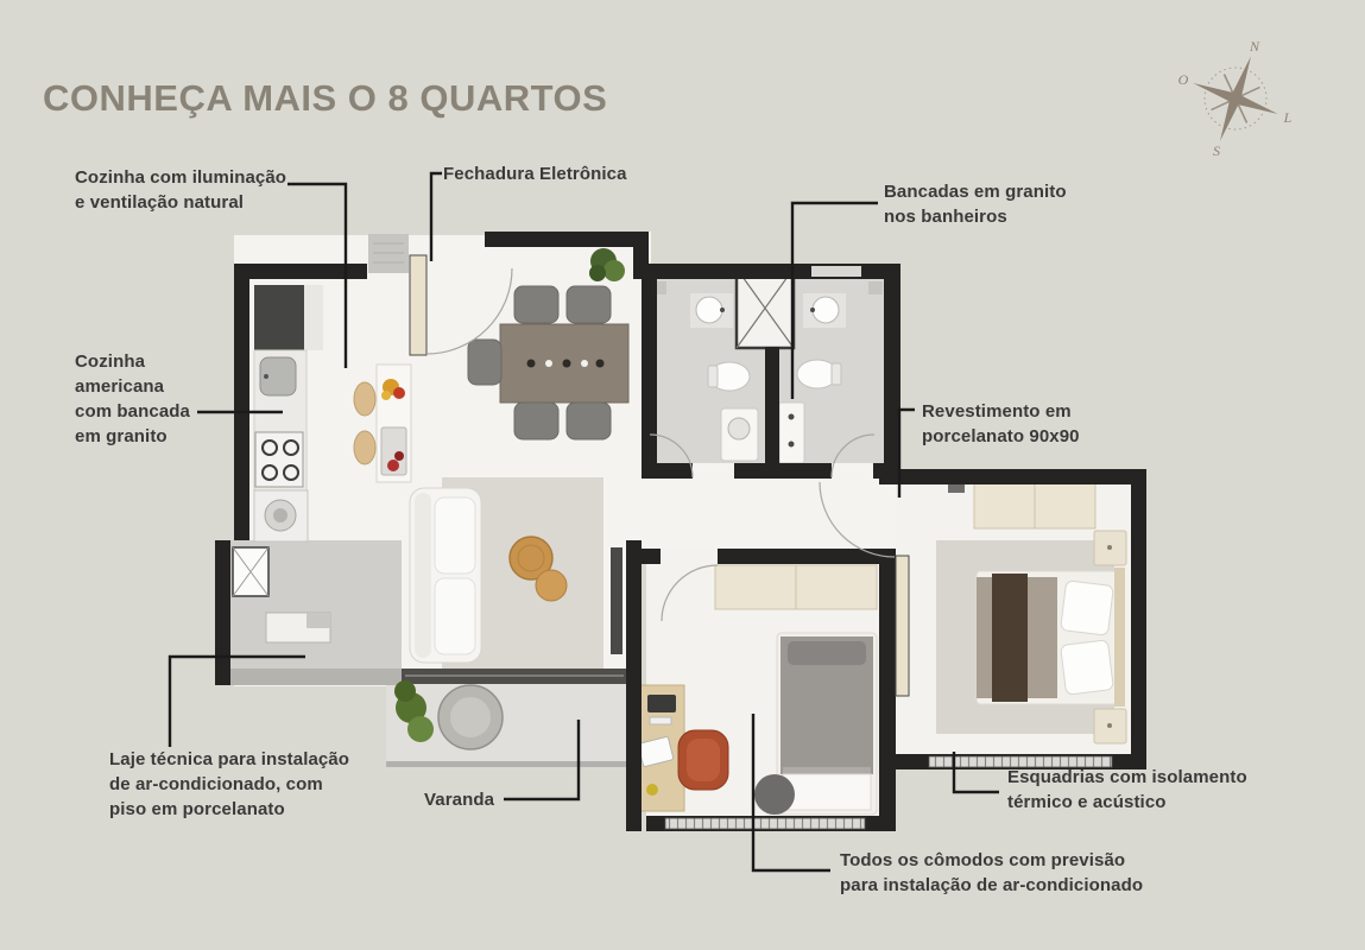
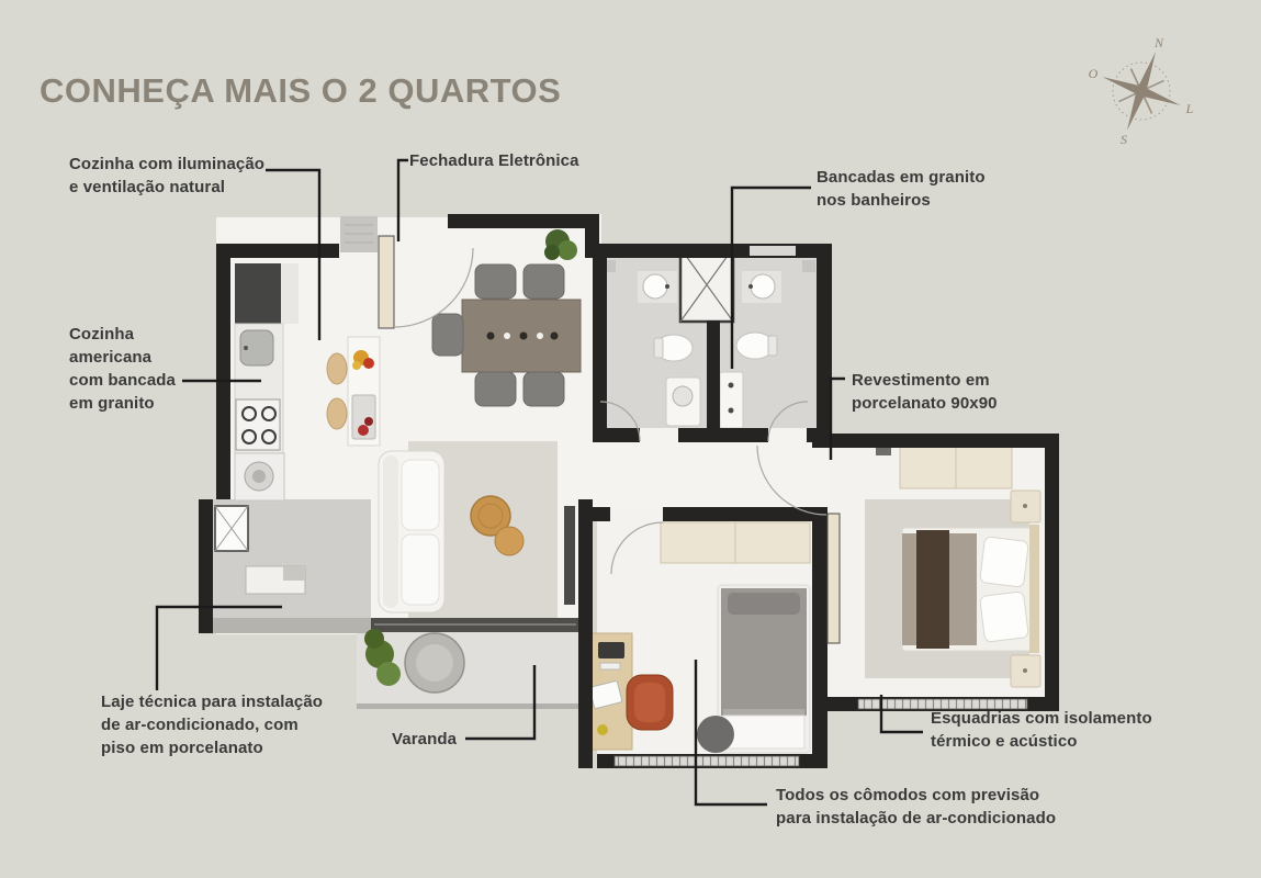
- CONHEÇA MAIS O 8 QUARTOS
+ CONHEÇA MAIS O 2 QUARTOS
  N
  O
  L
  S
  Cozinha com iluminação
  e ventilação natural
  Fechadura Eletrônica
  Bancadas em granito
  nos banheiros
  Cozinha
  americana
  com bancada
  em granito
  Revestimento em
  porcelanato 90x90
  Laje técnica para instalação
  de ar-condicionado, com
  piso em porcelanato
  Varanda
  Esquadrias com isolamento
  térmico e acústico
  Todos os cômodos com previsão
  para instalação de ar-condicionado
